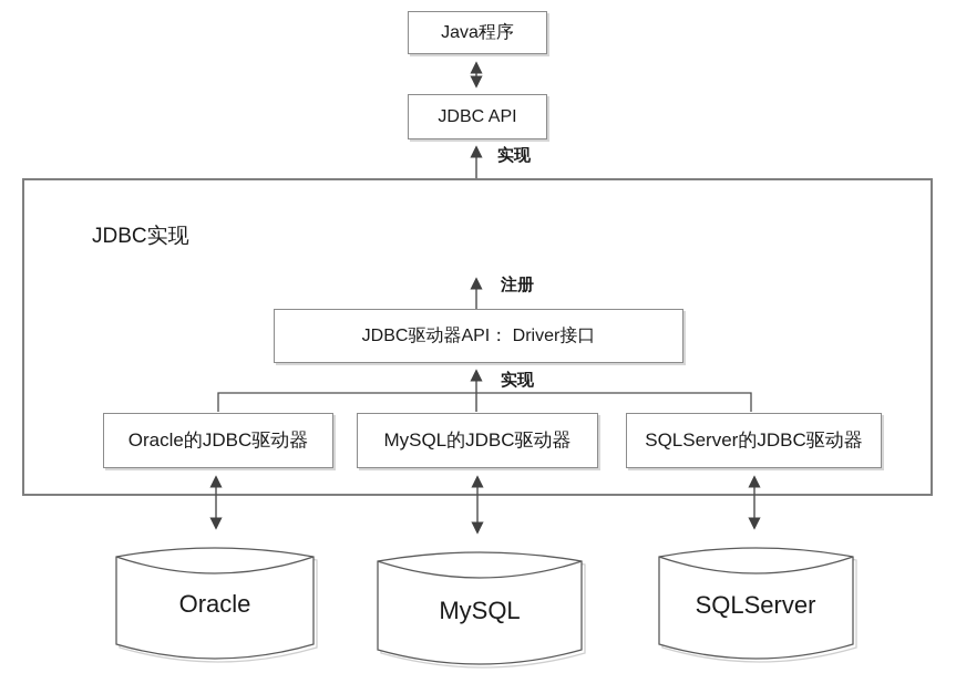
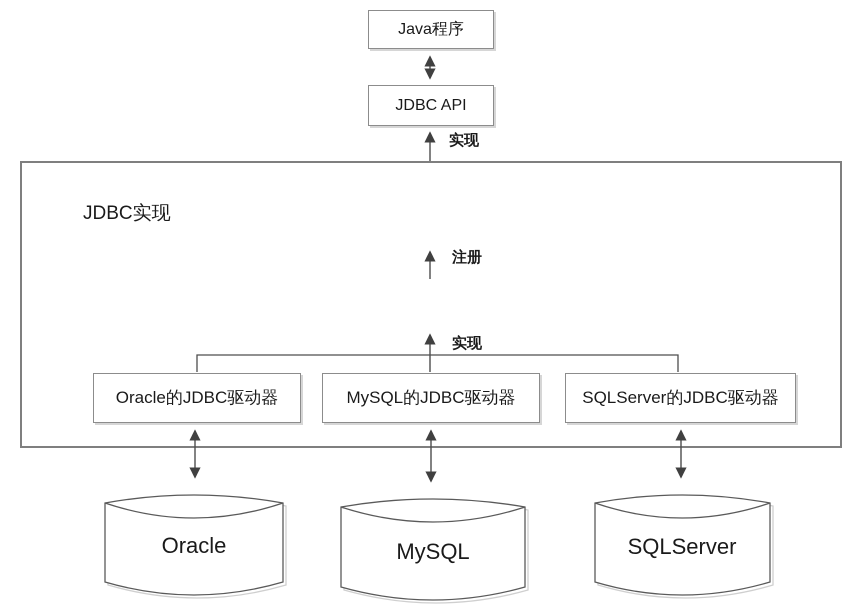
  Java程序
  JDBC API
  JDBC实现
- JDBC驱动器API： Driver接口
  Oracle的JDBC驱动器
  MySQL的JDBC驱动器
  SQLServer的JDBC驱动器
  实现
  注册
  实现
  Oracle
  MySQL
  SQLServer
